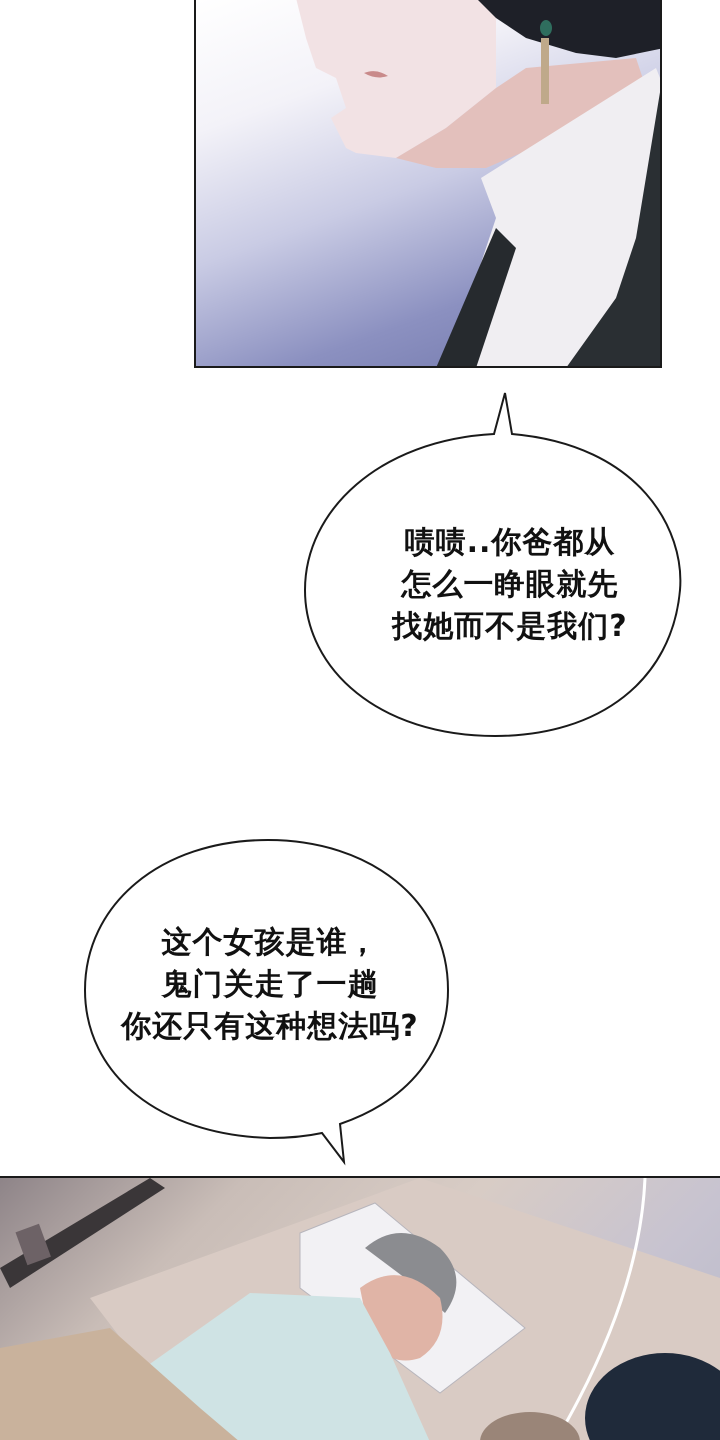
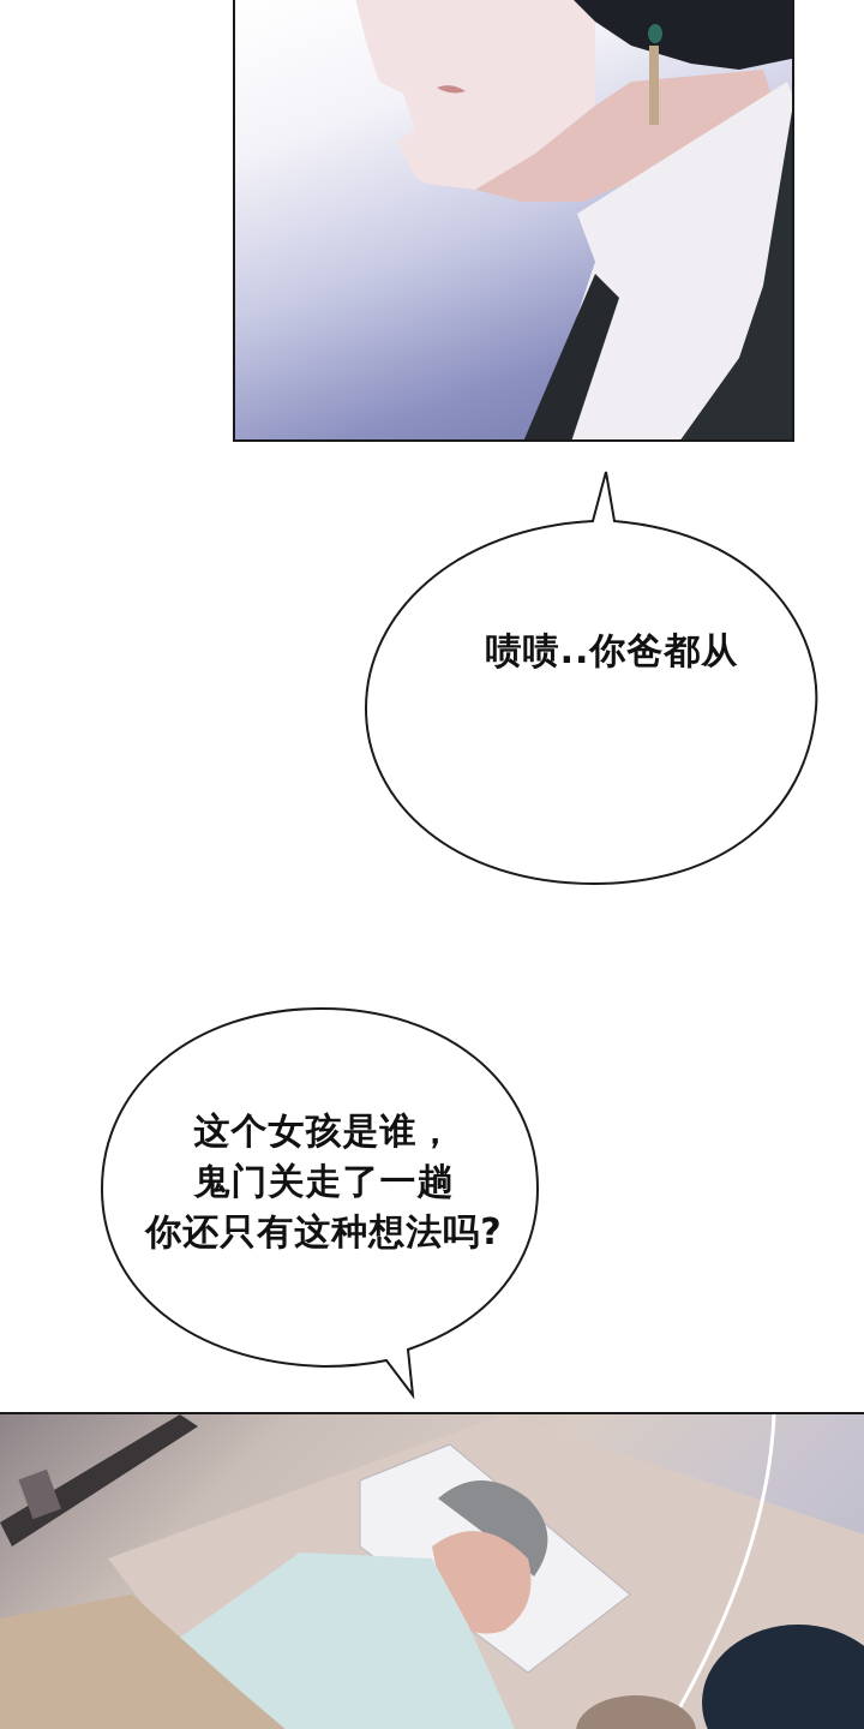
  啧啧..你爸都从
- 怎么一睁眼就先
- 找她而不是我们?
  这个女孩是谁，
  鬼门关走了一趟
  你还只有这种想法吗?
